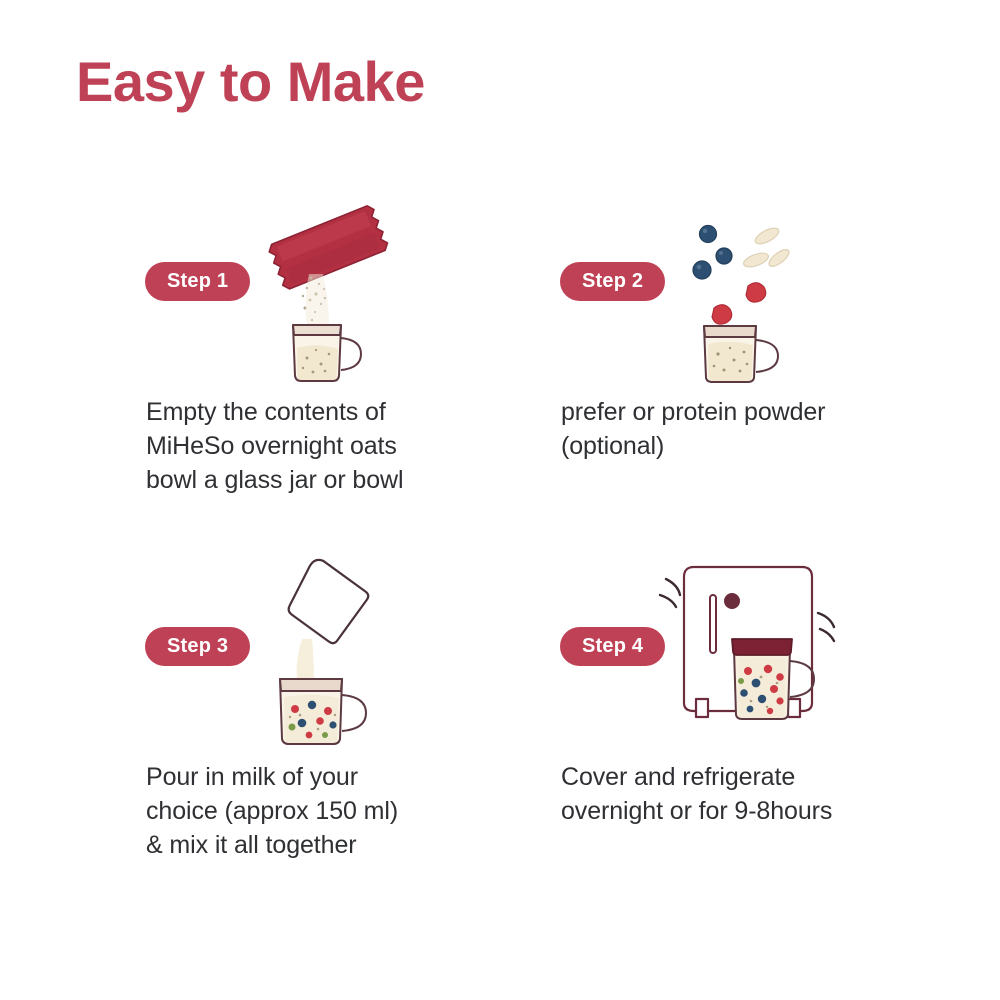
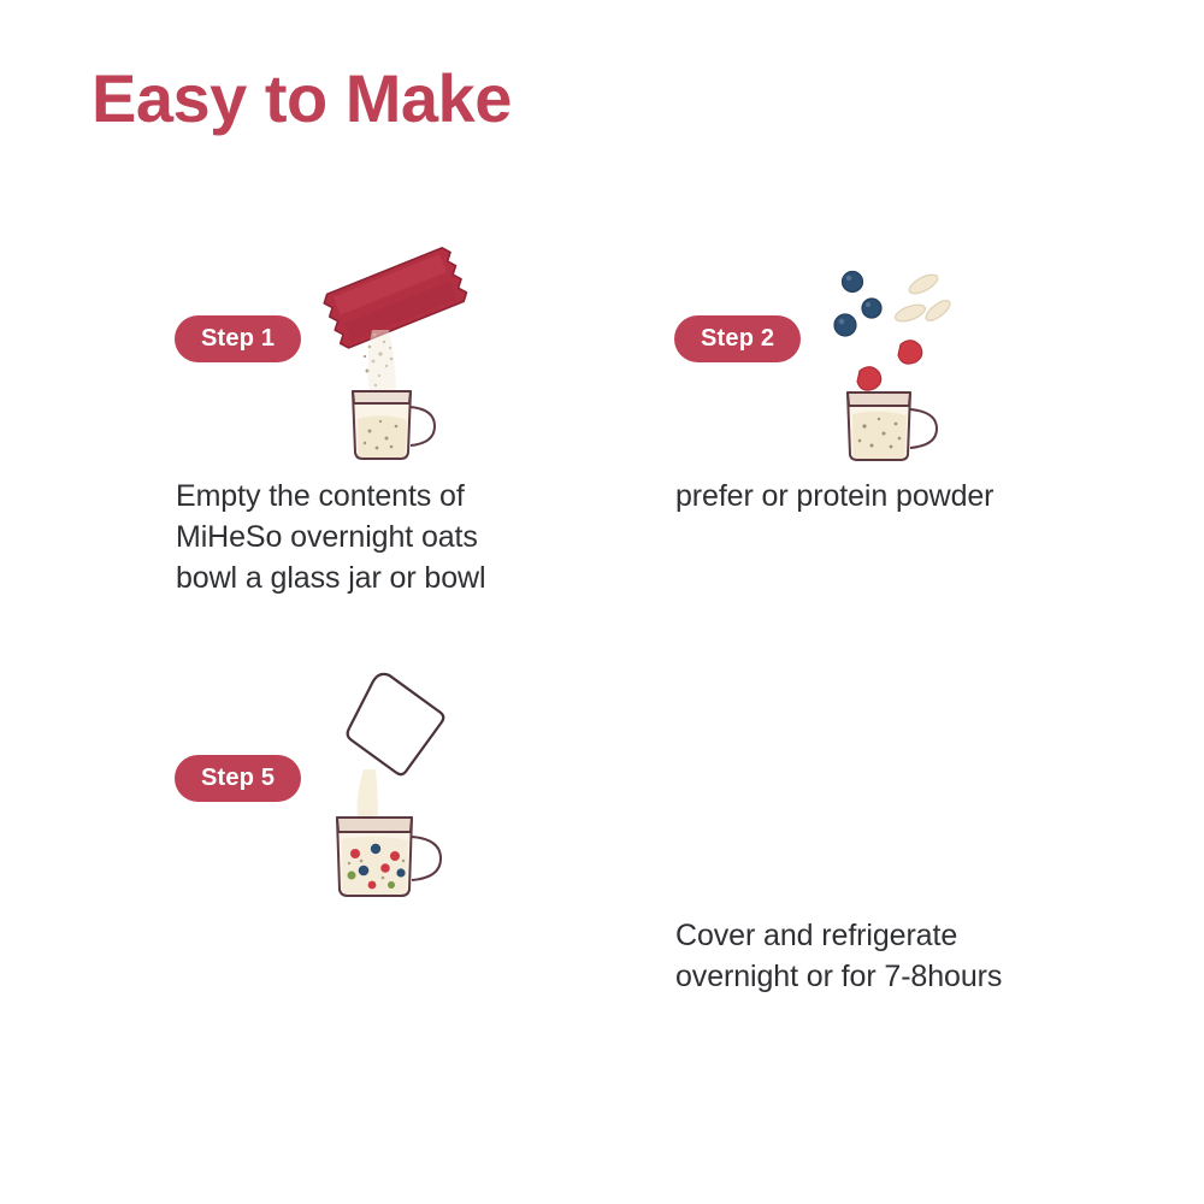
  Easy to Make
  Step 1
  Empty the contents of
  MiHeSo overnight oats
  bowl a glass jar or bowl
  Step 2
  prefer or protein powder
- (optional)
- Step 3
+ Step 5
- Pour in milk of your
- choice (approx 150 ml)
- & mix it all together
- Step 4
  Cover and refrigerate
- overnight or for 9-8hours
+ overnight or for 7-8hours
